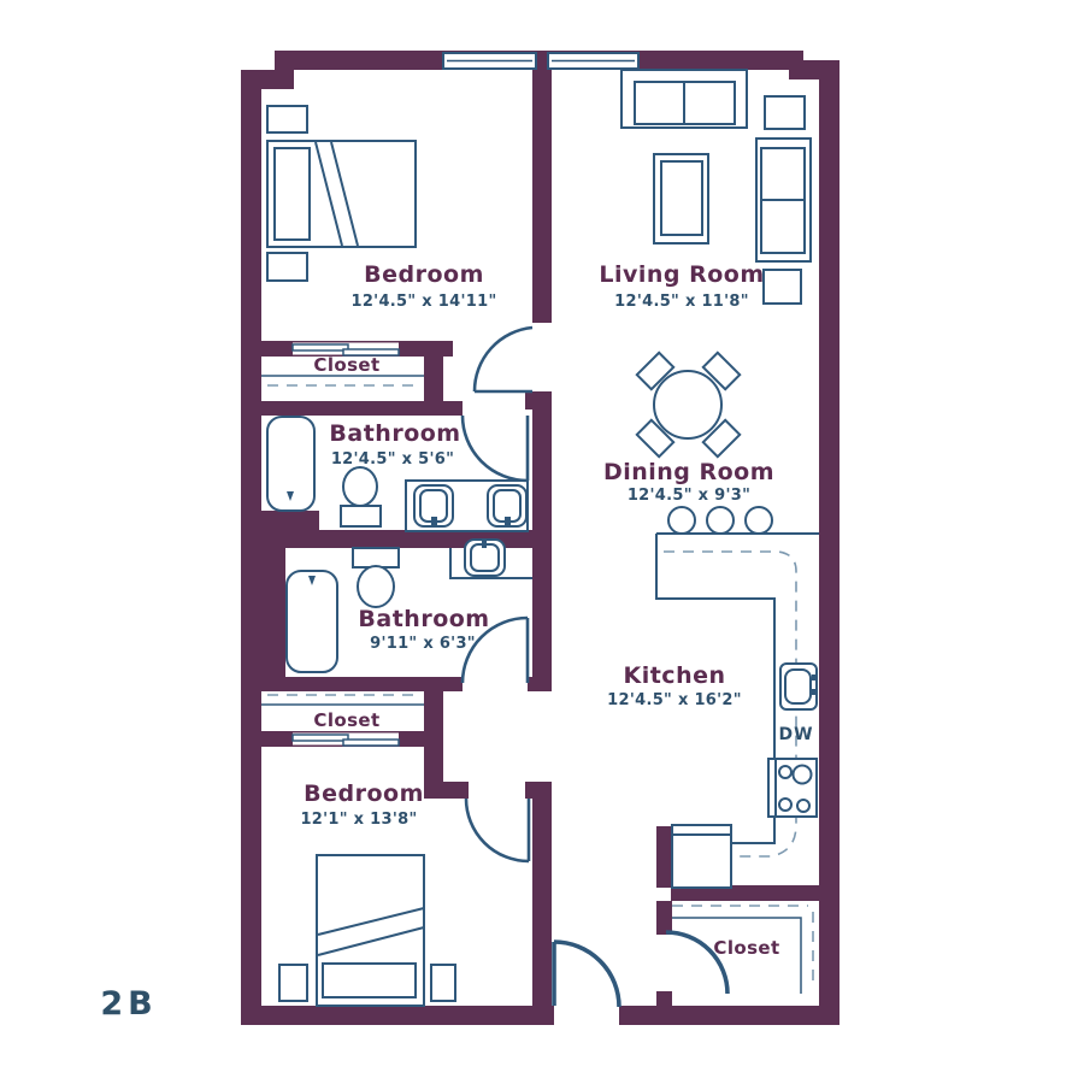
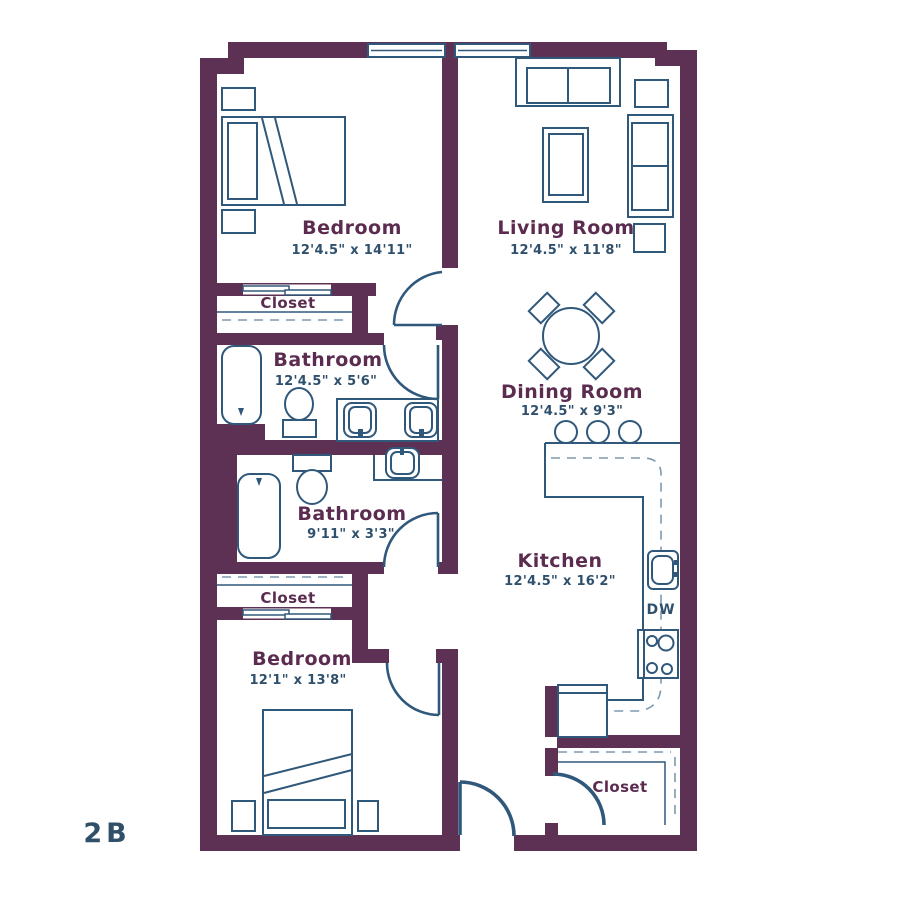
  Bedroom
  12'4.5" x 14'11"
  Living Room
  12'4.5" x 11'8"
  Closet
  Bathroom
  12'4.5" x 5'6"
  Bathroom
- 9'11" x 6'3"
+ 9'11" x 3'3"
  Dining Room
  12'4.5" x 9'3"
  Kitchen
  12'4.5" x 16'2"
  DW
  Closet
  Bedroom
  12'1" x 13'8"
  Closet
  2B
